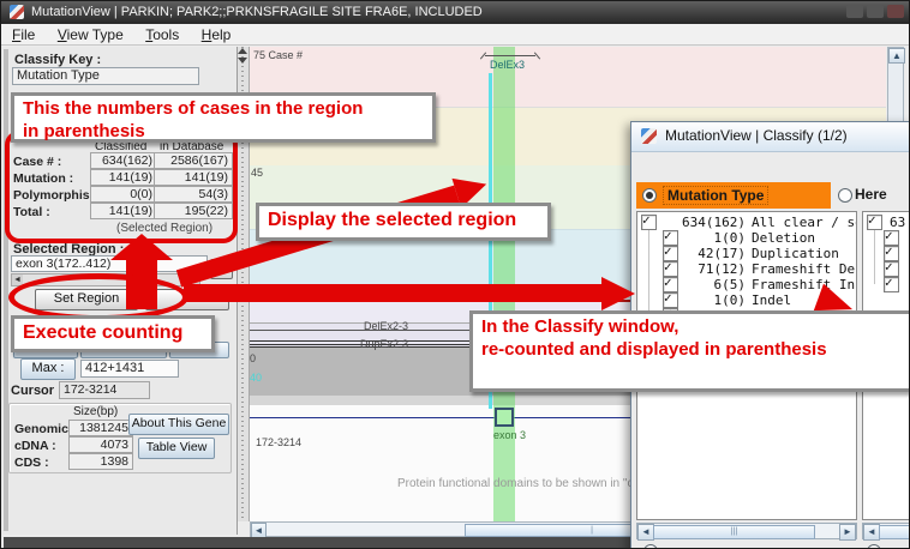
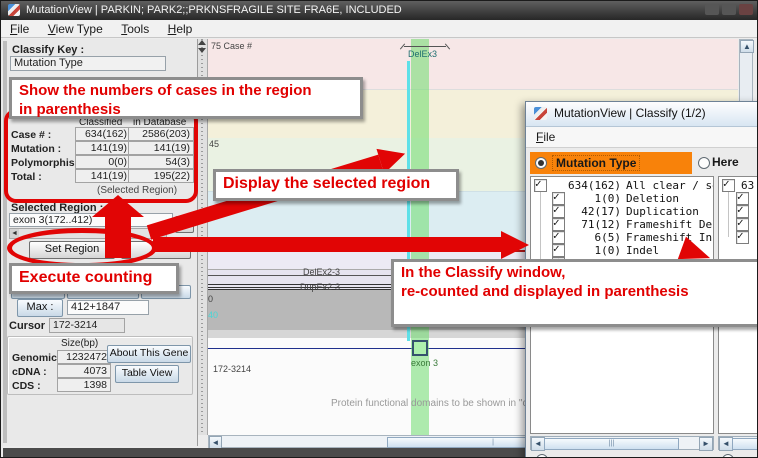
  MutationView | PARKIN; PARK2;;PRKNSFRAGILE SITE FRA6E, INCLUDED
  File View Type Tools Help
  Classify Key :
  Mutation Type
  Classified
  in Database
  Case # :
  634(162)
- 2586(167)
+ 2586(203)
  Mutation :
  141(19)
  141(19)
  Polymorphis
  0(0)
  54(3)
  Total :
  141(19)
  195(22)
  (Selected Region)
  Selected Region :
  exon 3(172..412)
  Set Region
  Max :
- 412+1431
+ 412+1847
  Cursor
  172-3214
  Size(bp)
  Genomic
- 1381245
+ 1232472
  cDNA :
  4073
  CDS :
  1398
  About This Gene
  Table View
  DelEx3
  75 Case #
  45
  0
  40
  DelEx2-3
  DupEx2-3
  172-3214
  exon 3
  Protein functional domains to be shown in "
  ◄
  ▲
  MutationView | Classify (1/2)
+ File
  Mutation Type
  Here
  634(162)
  1(0)
  Deletion
  42(17)
  Duplication
  71(12)
  Frameshift De
  6(5)
  Frameshift In
  1(0)
  Indel
  63
  ◄
  ►
  ◄
- This the numbers of cases in the region
+ Show the numbers of cases in the region
  in parenthesis
  Display the selected region
  Execute counting
  In the Classify window,
  re-counted and displayed in parenthesis
